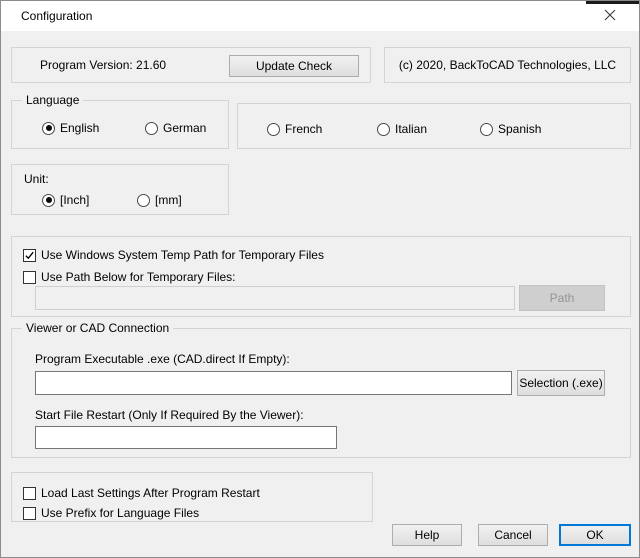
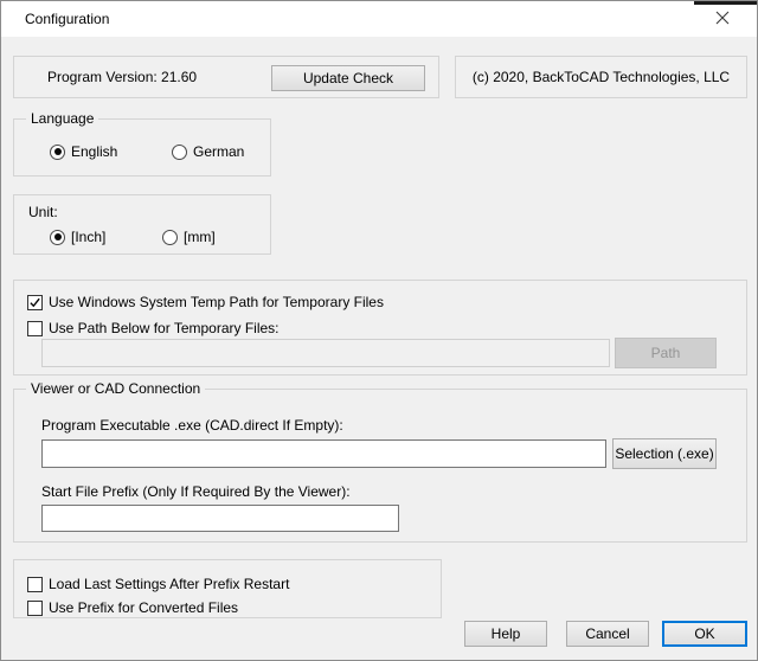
  Configuration
  Program Version: 21.60
  Update Check
  (c) 2020, BackToCAD Technologies, LLC
  Language
  English
  German
- French
- Italian
- Spanish
  Unit:
  [Inch]
  [mm]
  Use Windows System Temp Path for Temporary Files
  Use Path Below for Temporary Files:
  Path
  Viewer or CAD Connection
  Program Executable .exe (CAD.direct If Empty):
  Selection (.exe)
- Start File Restart (Only If Required By the Viewer):
+ Start File Prefix (Only If Required By the Viewer):
- Load Last Settings After Program Restart
+ Load Last Settings After Prefix Restart
- Use Prefix for Language Files
+ Use Prefix for Converted Files
  Help
  Cancel
  OK
